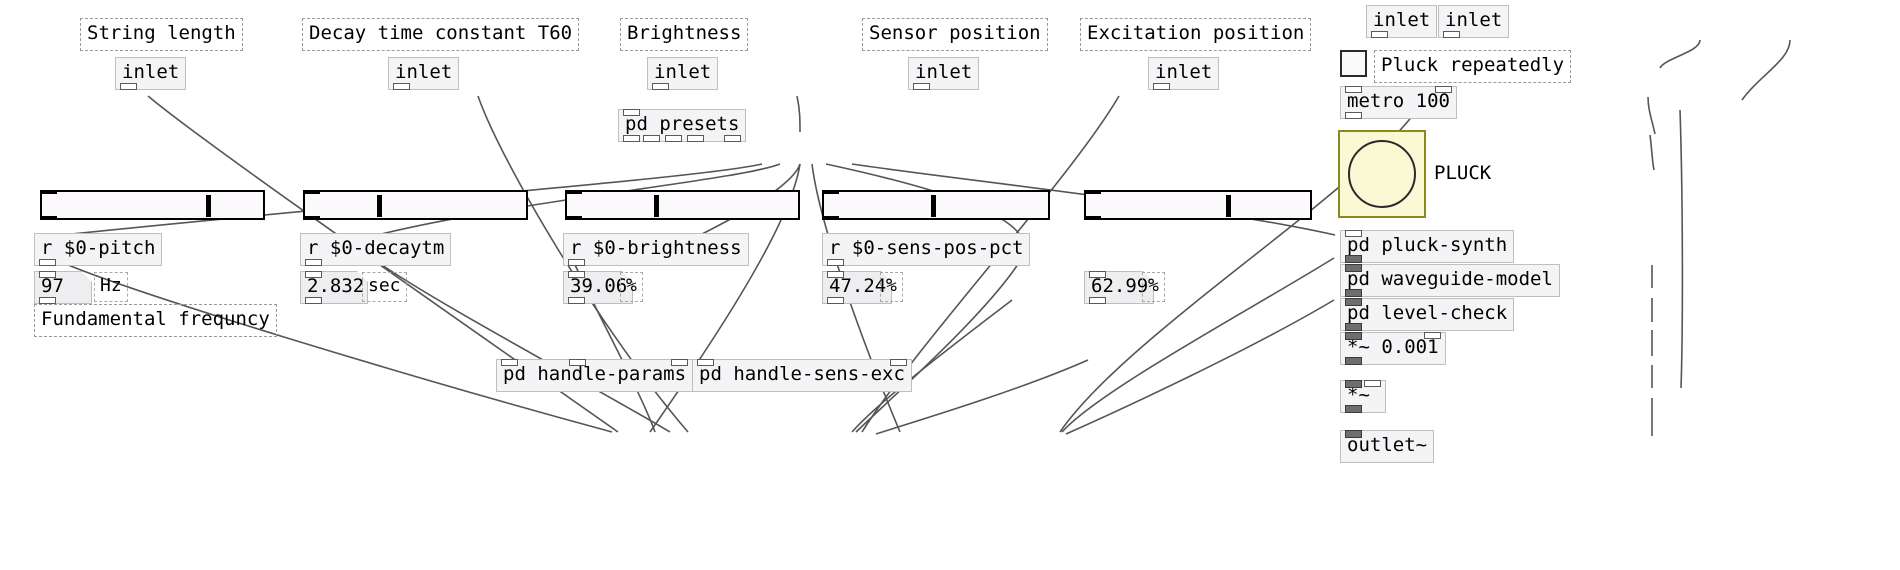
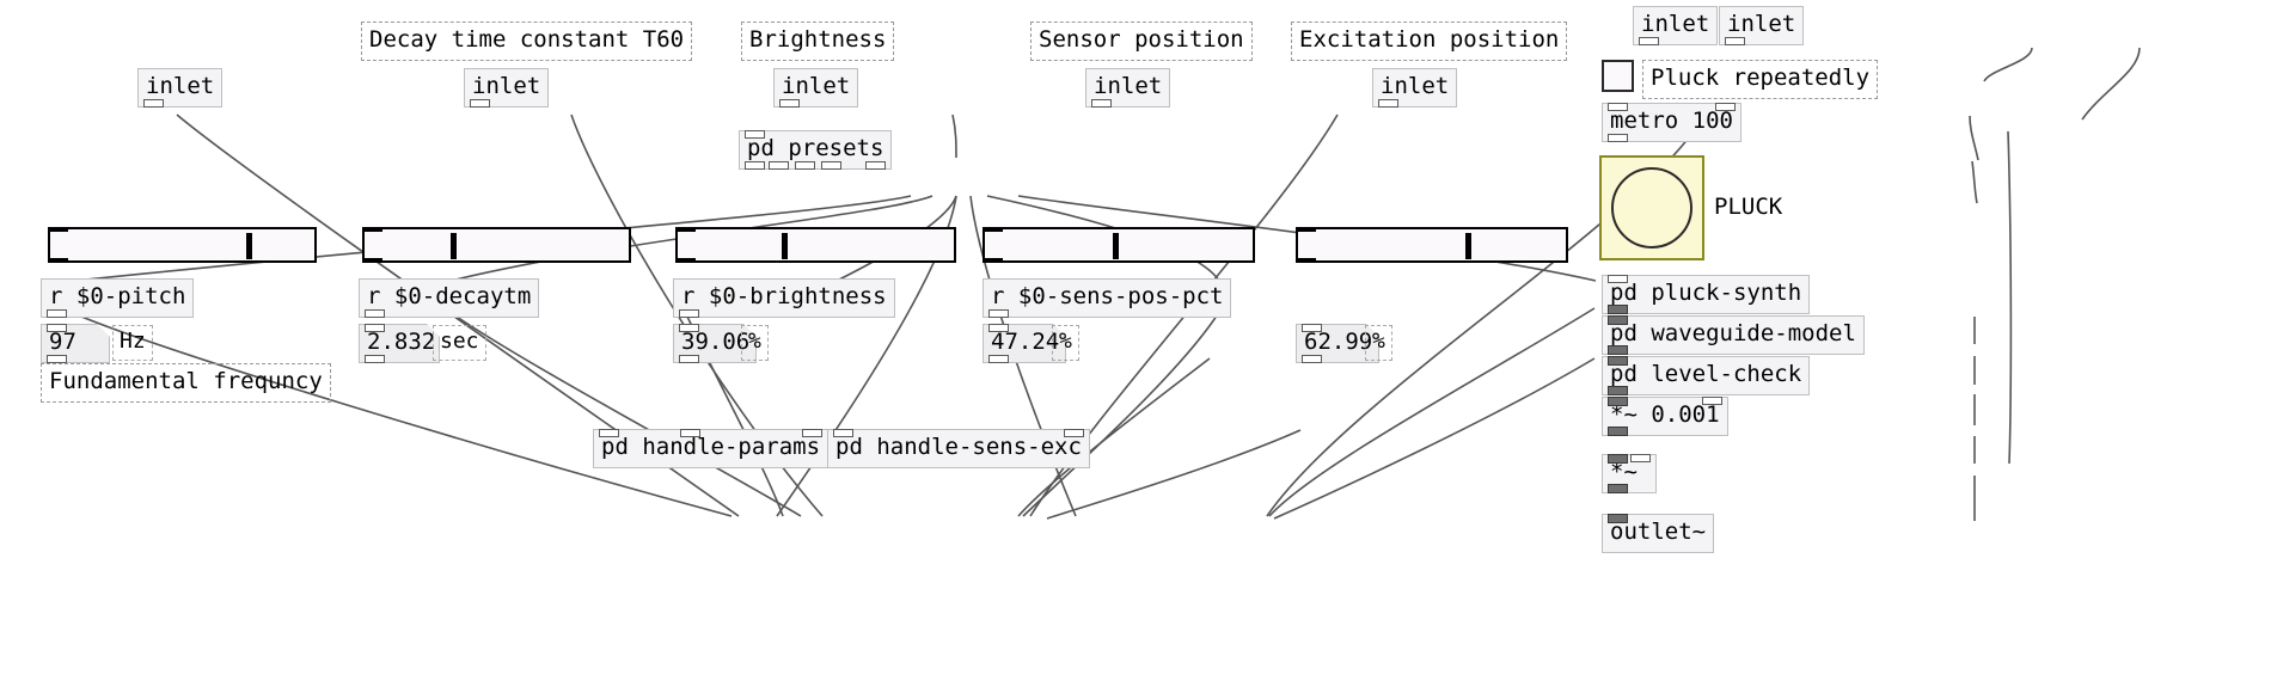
- String length
  inlet
  r $0-pitch
  97
  Hz
  Fundamental frequncy
  Decay time constant T60
  inlet
  r $0-decaytm
  2.832
  sec
  Brightness
  inlet
  pd presets
  r $0-brightness
  39.06
  %
  Sensor position
  inlet
  r $0-sens-pos-pct
  47.24
  %
  Excitation position
  inlet
  62.99
  %
  pd handle-params
  pd handle-sens-exc
  inlet
  inlet
  Pluck repeatedly
  metro 100
  PLUCK
  pd pluck-synth
  pd waveguide-model
  pd level-check
  *~ 0.001
  *~
  outlet~
